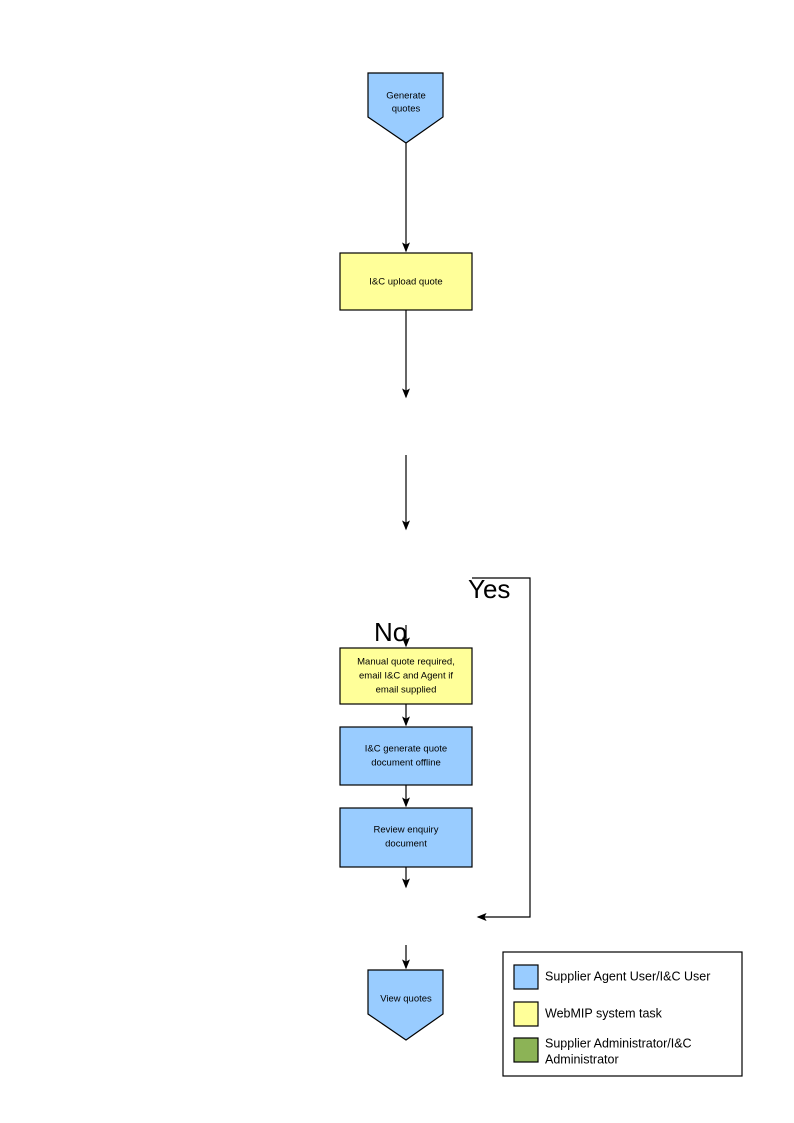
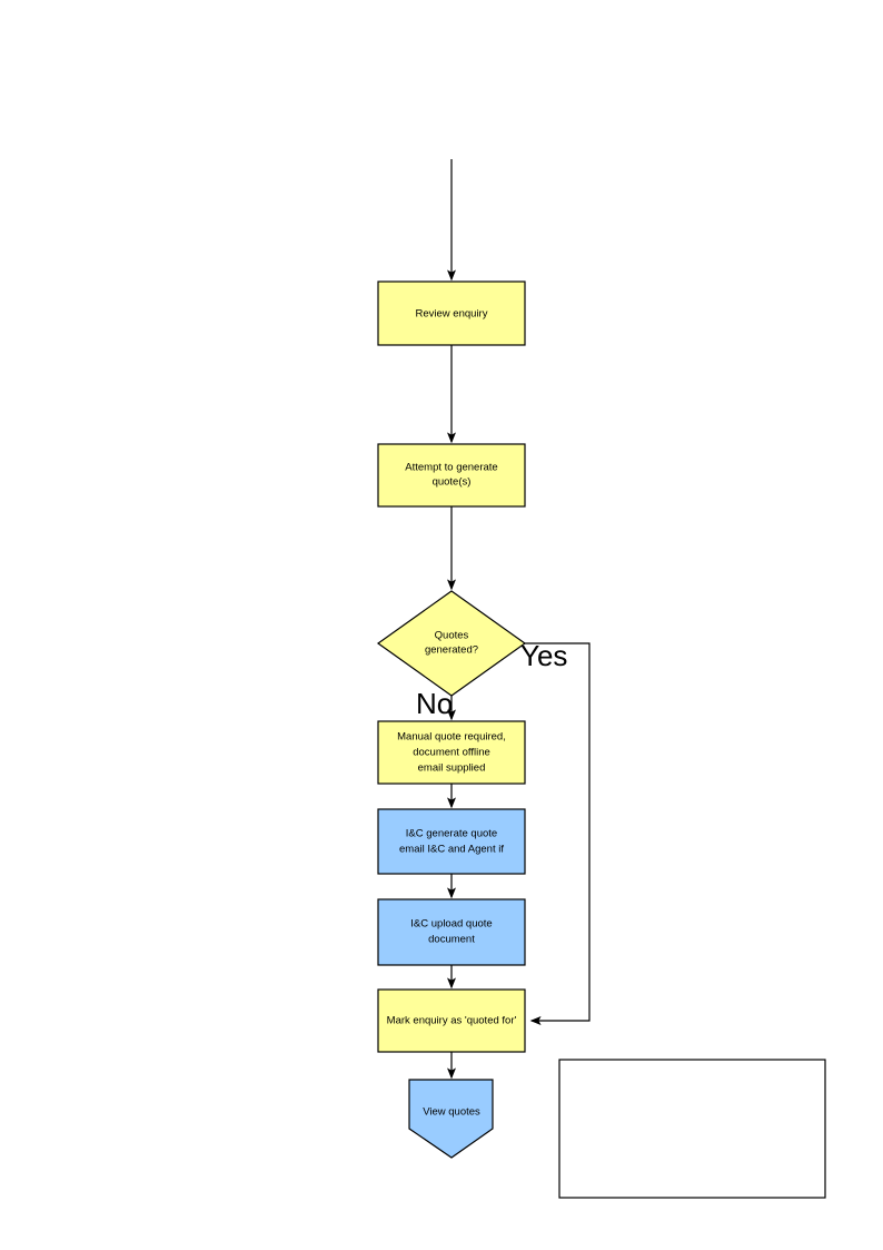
- Generate
- quotes
- I&C upload quote
+ Review enquiry
+ Attempt to generate
+ quote(s)
+ Quotes
+ generated?
  Manual quote required,
- email I&C and Agent if
+ document offline
  email supplied
  I&C generate quote
- document offline
+ email I&C and Agent if
- Review enquiry
+ I&C upload quote
  document
+ Mark enquiry as 'quoted for'
  View quotes
  Yes
  No
- Supplier Agent User/I&C User
- WebMIP system task
- Supplier Administrator/I&C
- Administrator
